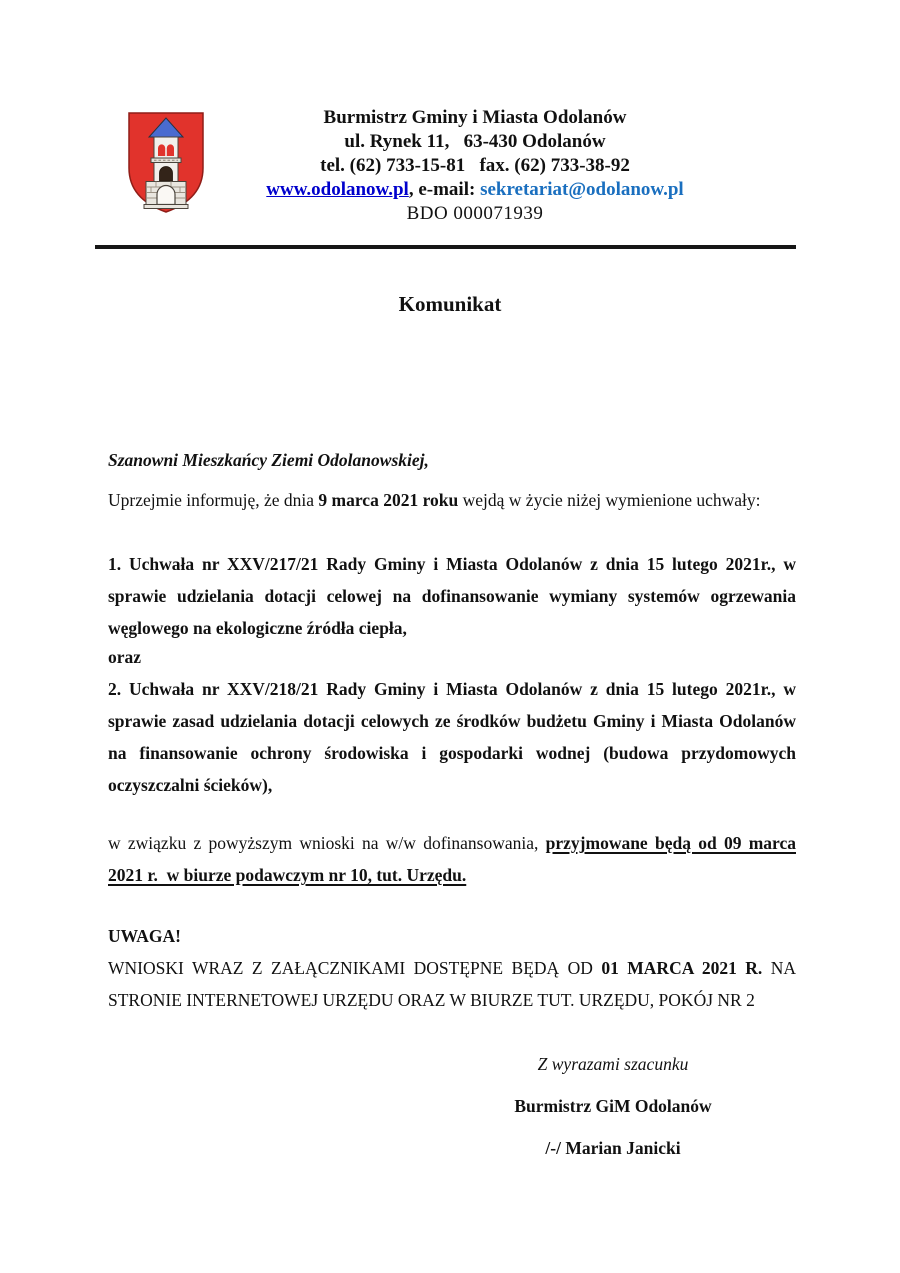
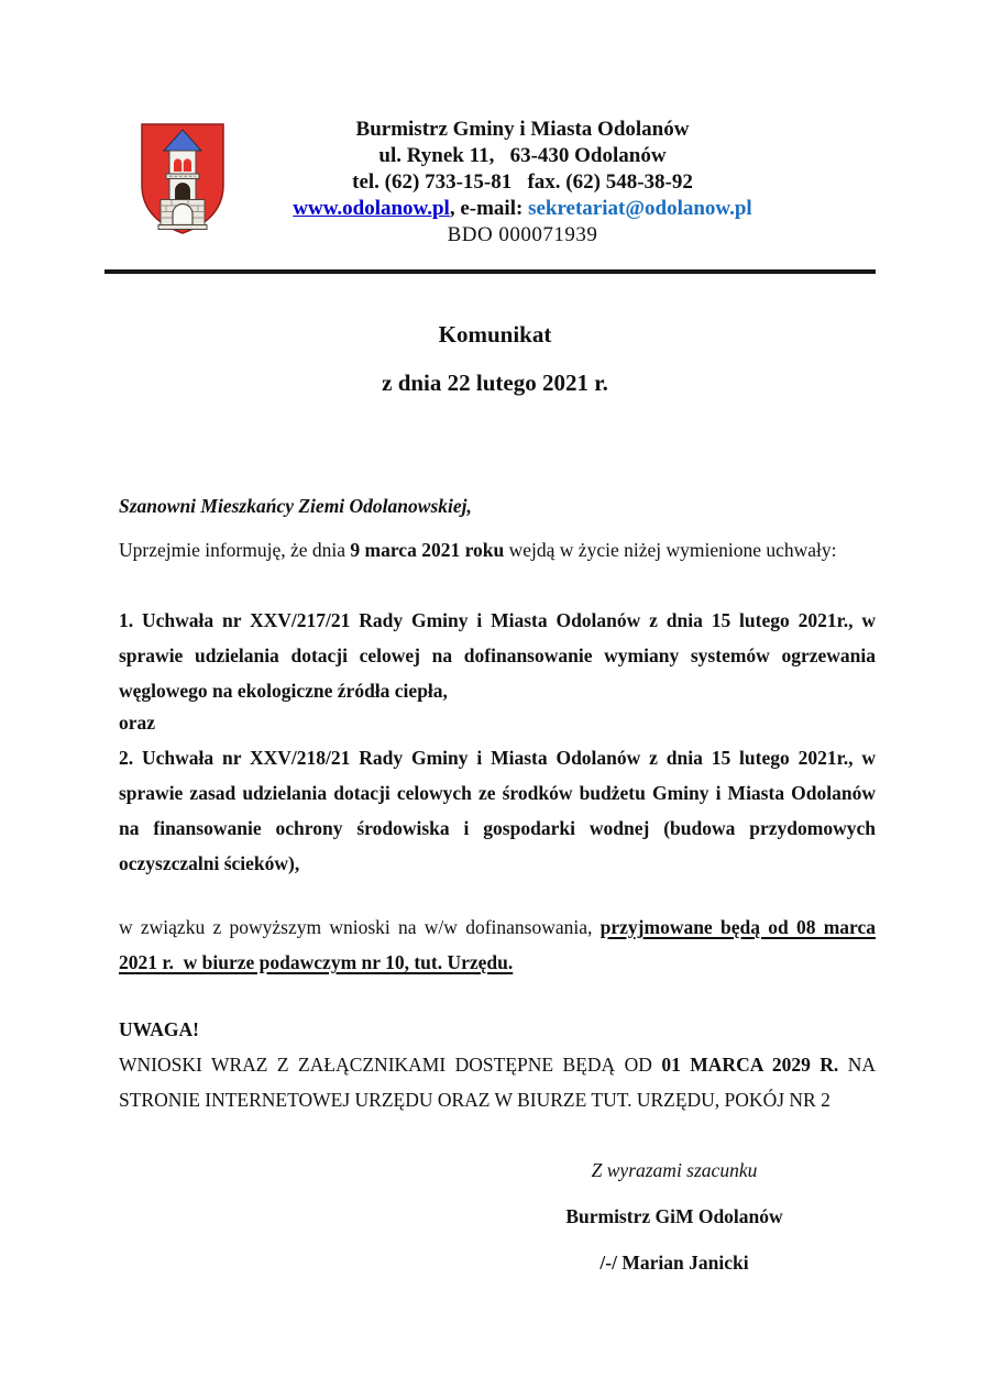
  Burmistrz Gminy i Miasta Odolanów
  ul. Rynek 11, 63-430 Odolanów
- tel. (62) 733-15-81 fax. (62) 733-38-92
+ tel. (62) 733-15-81 fax. (62) 548-38-92
  www.odolanow.pl, e-mail: sekretariat@odolanow.pl
  BDO 000071939
  Komunikat
+ z dnia 22 lutego 2021 r.
  Szanowni Mieszkańcy Ziemi Odolanowskiej,
  Uprzejmie informuję, że dnia 9 marca 2021 roku wejdą w życie niżej wymienione uchwały:
  1. Uchwała nr XXV/217/21 Rady Gminy i Miasta Odolanów z dnia 15 lutego 2021r., w sprawie udzielania dotacji celowej na dofinansowanie wymiany systemów ogrzewania węglowego na ekologiczne źródła ciepła,
  oraz
  2. Uchwała nr XXV/218/21 Rady Gminy i Miasta Odolanów z dnia 15 lutego 2021r., w sprawie zasad udzielania dotacji celowych ze środków budżetu Gminy i Miasta Odolanów na finansowanie ochrony środowiska i gospodarki wodnej (budowa przydomowych oczyszczalni ścieków),
- w związku z powyższym wnioski na w/w dofinansowania, przyjmowane będą od 09 marca 2021 r. w biurze podawczym nr 10, tut. Urzędu.
+ w związku z powyższym wnioski na w/w dofinansowania, przyjmowane będą od 08 marca 2021 r. w biurze podawczym nr 10, tut. Urzędu.
  UWAGA!
- WNIOSKI WRAZ Z ZAŁĄCZNIKAMI DOSTĘPNE BĘDĄ OD 01 MARCA 2021 R. NA STRONIE INTERNETOWEJ URZĘDU ORAZ W BIURZE TUT. URZĘDU, POKÓJ NR 2
+ WNIOSKI WRAZ Z ZAŁĄCZNIKAMI DOSTĘPNE BĘDĄ OD 01 MARCA 2029 R. NA STRONIE INTERNETOWEJ URZĘDU ORAZ W BIURZE TUT. URZĘDU, POKÓJ NR 2
  Z wyrazami szacunku
  Burmistrz GiM Odolanów
  /-/ Marian Janicki
